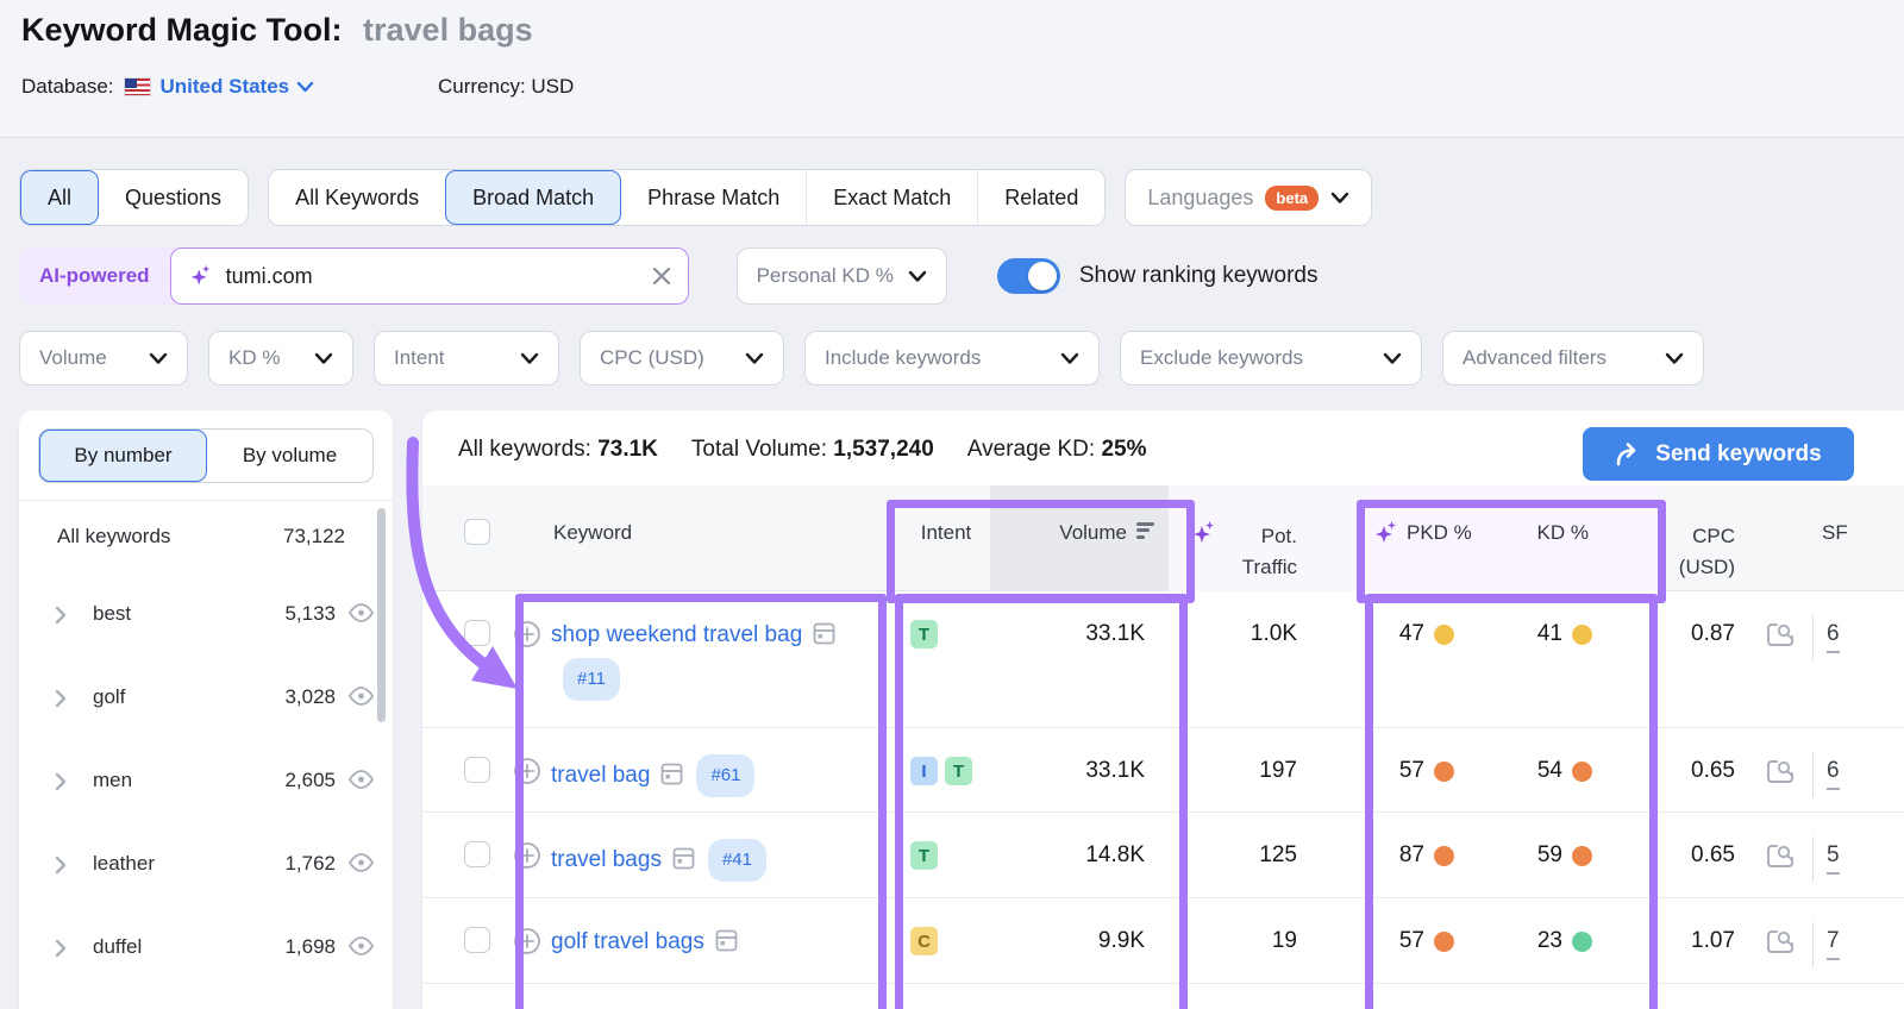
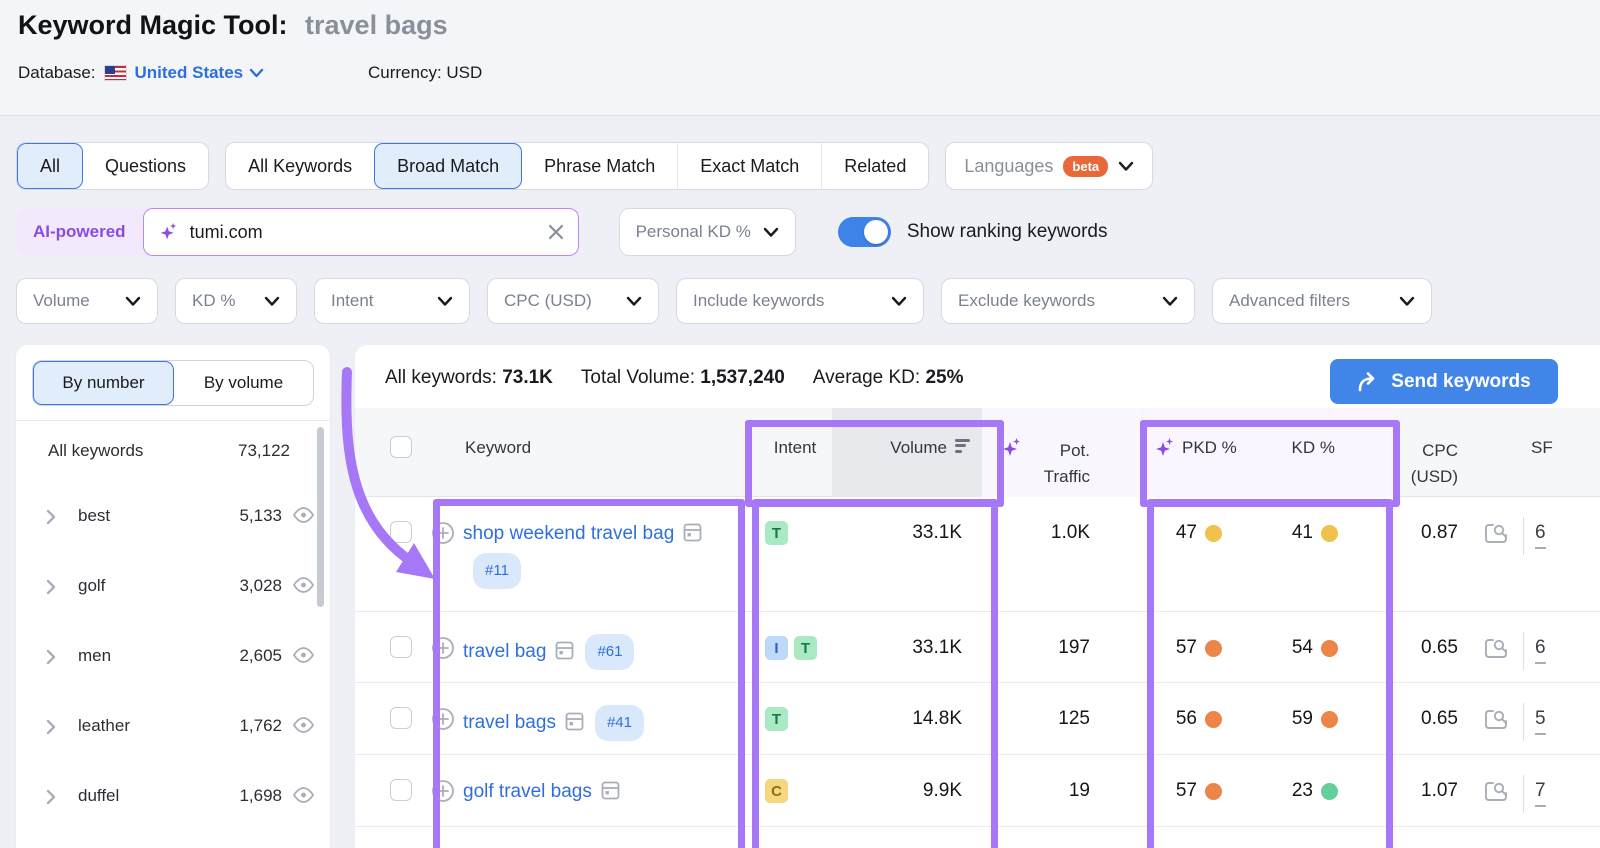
  Keyword Magic Tool: travel bags
  Database:
  United States
  Currency: USD
  All
  Questions
  All Keywords
  Broad Match
  Phrase Match
  Exact Match
  Related
  Languages
  beta
  AI-powered
  tumi.com
  Personal KD %
  Show ranking keywords
  Volume
  KD %
  Intent
  CPC (USD)
  Include keywords
  Exclude keywords
  Advanced filters
  By number
  By volume
  All keywords
  73,122
  best
  5,133
  golf
  3,028
  men
  2,605
  leather
  1,762
  duffel
  1,698
  All keywords: 73.1K
  Total Volume: 1,537,240
  Average KD: 25%
  Send keywords
  Keyword
  Intent
  Volume
  Pot.
  Traffic
  PKD %
  KD %
  CPC
  (USD)
  SF
  shop weekend travel bag#11
  T
  33.1K
  1.0K
  47
  41
  0.87
  6
  travel bag #61
  I
  T
  33.1K
  197
  57
  54
  0.65
  6
  travel bags #41
  T
  14.8K
  125
- 87
+ 56
  59
  0.65
  5
  golf travel bags
  C
  9.9K
  19
  57
  23
  1.07
  7
